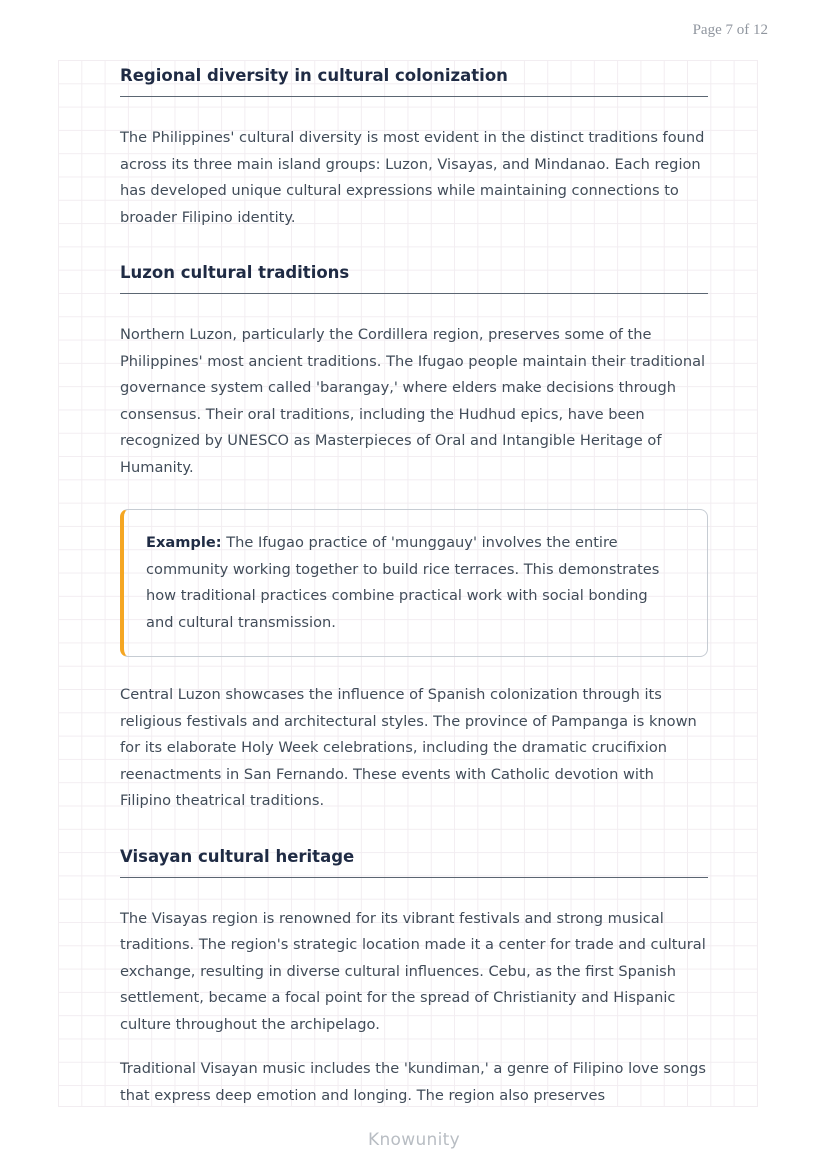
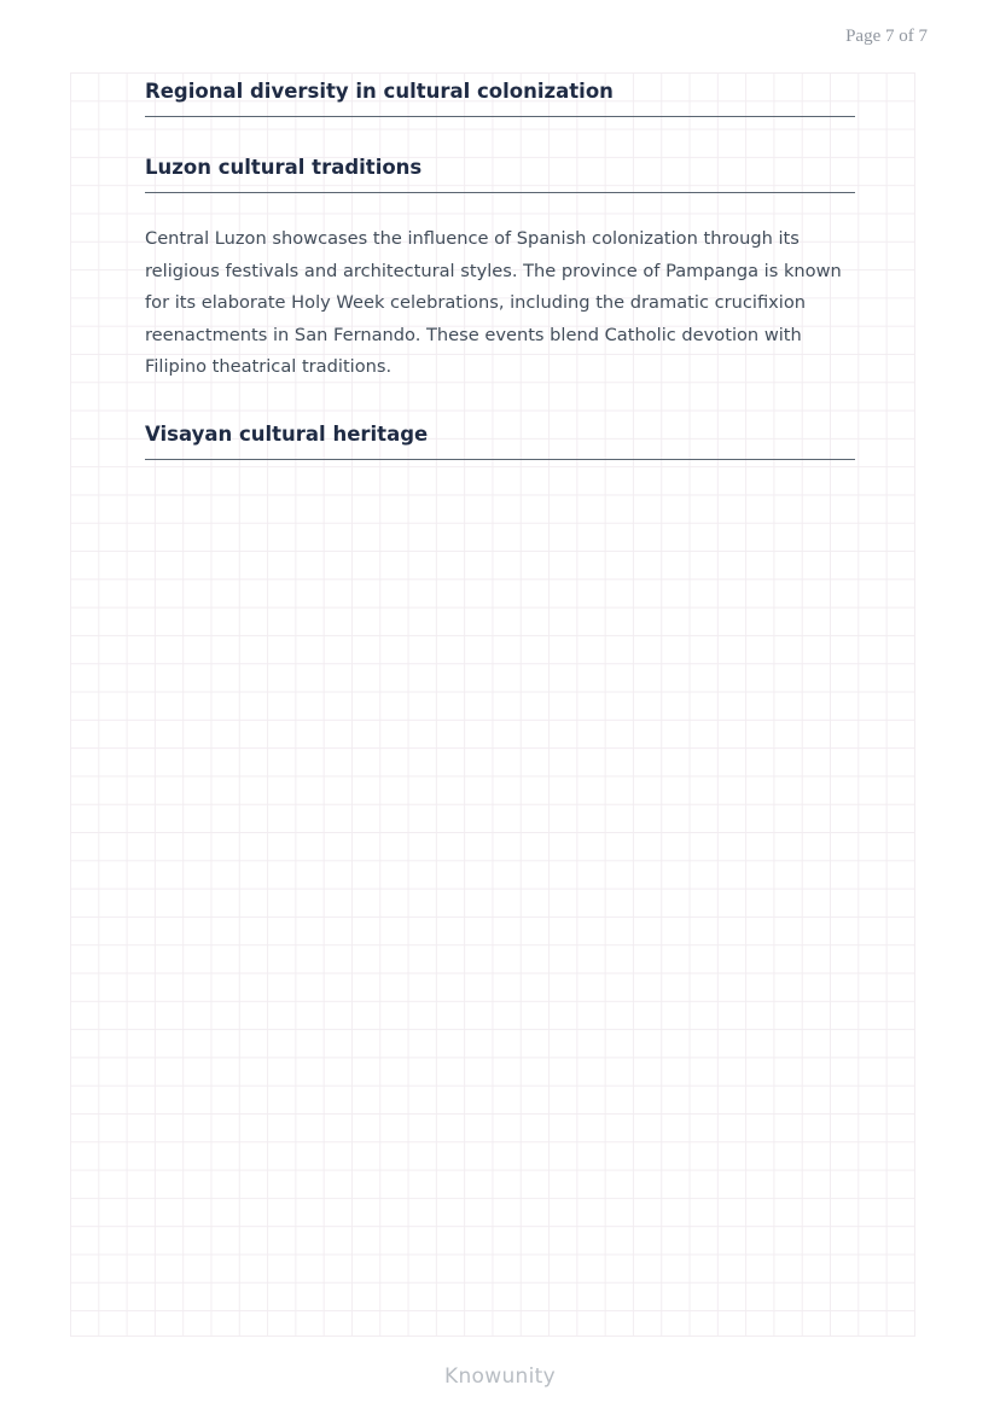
- Page 7 of 12
+ Page 7 of 7
  Regional diversity in cultural colonization
- The Philippines' cultural diversity is most evident in the distinct traditions found across its three main island groups: Luzon, Visayas, and Mindanao. Each region has developed unique cultural expressions while maintaining connections to broader Filipino identity.
  Luzon cultural traditions
- Northern Luzon, particularly the Cordillera region, preserves some of the Philippines' most ancient traditions. The Ifugao people maintain their traditional governance system called 'barangay,' where elders make decisions through consensus. Their oral traditions, including the Hudhud epics, have been recognized by UNESCO as Masterpieces of Oral and Intangible Heritage of Humanity.
- Example: The Ifugao practice of 'munggauy' involves the entire community working together to build rice terraces. This demonstrates how traditional practices combine practical work with social bonding and cultural transmission.
- Central Luzon showcases the influence of Spanish colonization through its religious festivals and architectural styles. The province of Pampanga is known for its elaborate Holy Week celebrations, including the dramatic crucifixion reenactments in San Fernando. These events with Catholic devotion with Filipino theatrical traditions.
+ Central Luzon showcases the influence of Spanish colonization through its religious festivals and architectural styles. The province of Pampanga is known for its elaborate Holy Week celebrations, including the dramatic crucifixion reenactments in San Fernando. These events blend Catholic devotion with Filipino theatrical traditions.
  Visayan cultural heritage
- The Visayas region is renowned for its vibrant festivals and strong musical traditions. The region's strategic location made it a center for trade and cultural exchange, resulting in diverse cultural influences. Cebu, as the first Spanish settlement, became a focal point for the spread of Christianity and Hispanic culture throughout the archipelago.
- Traditional Visayan music includes the 'kundiman,' a genre of Filipino love songs that express deep emotion and longing. The region also preserves
  Knowunity
